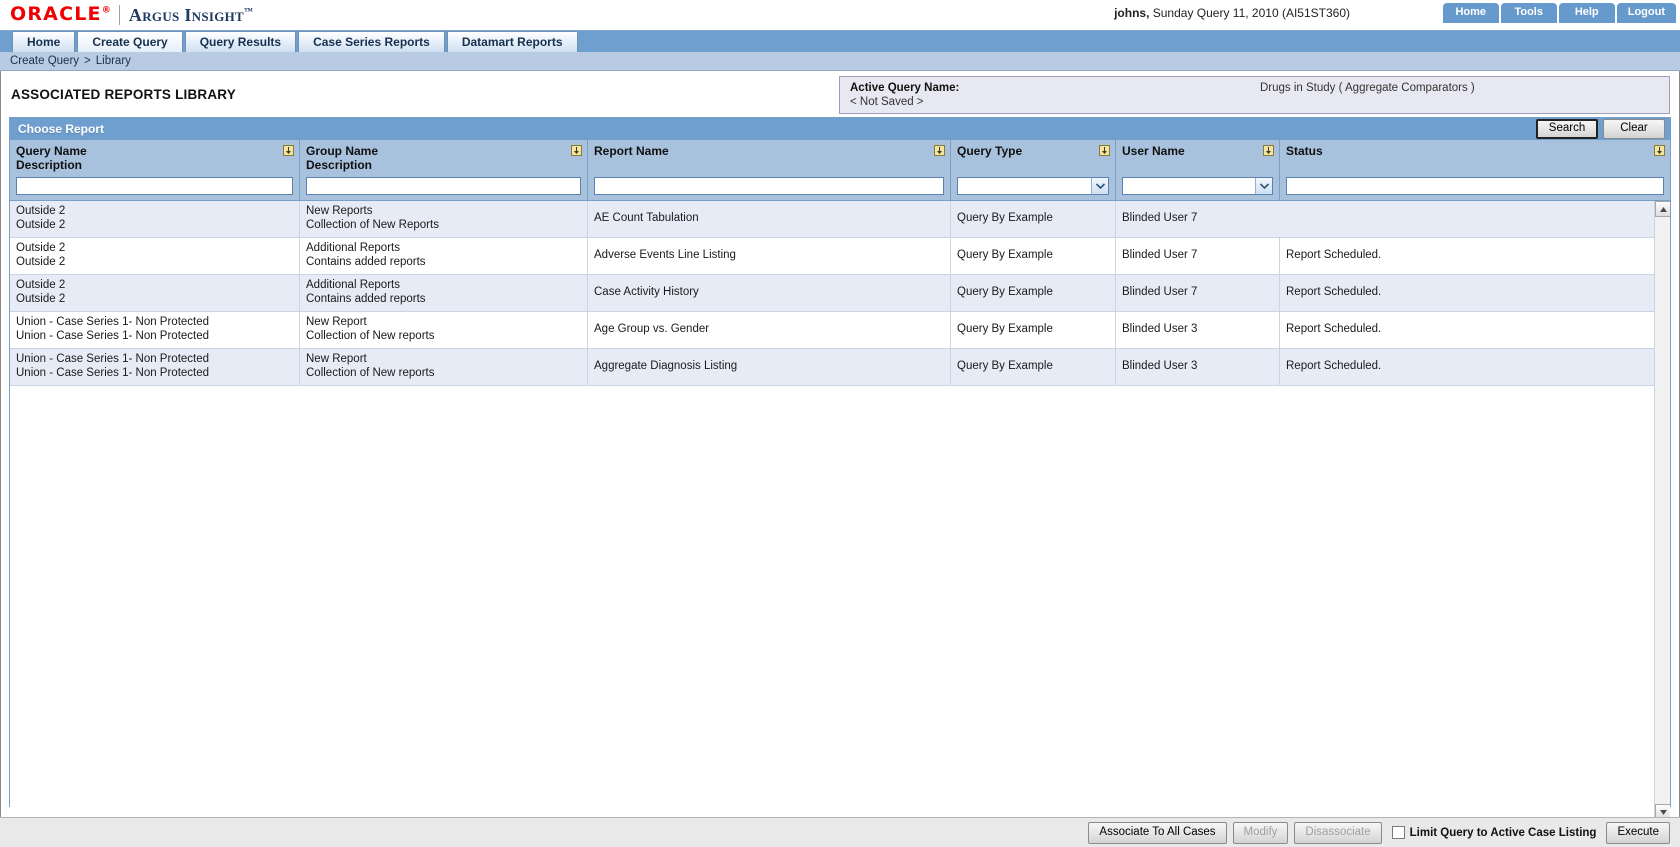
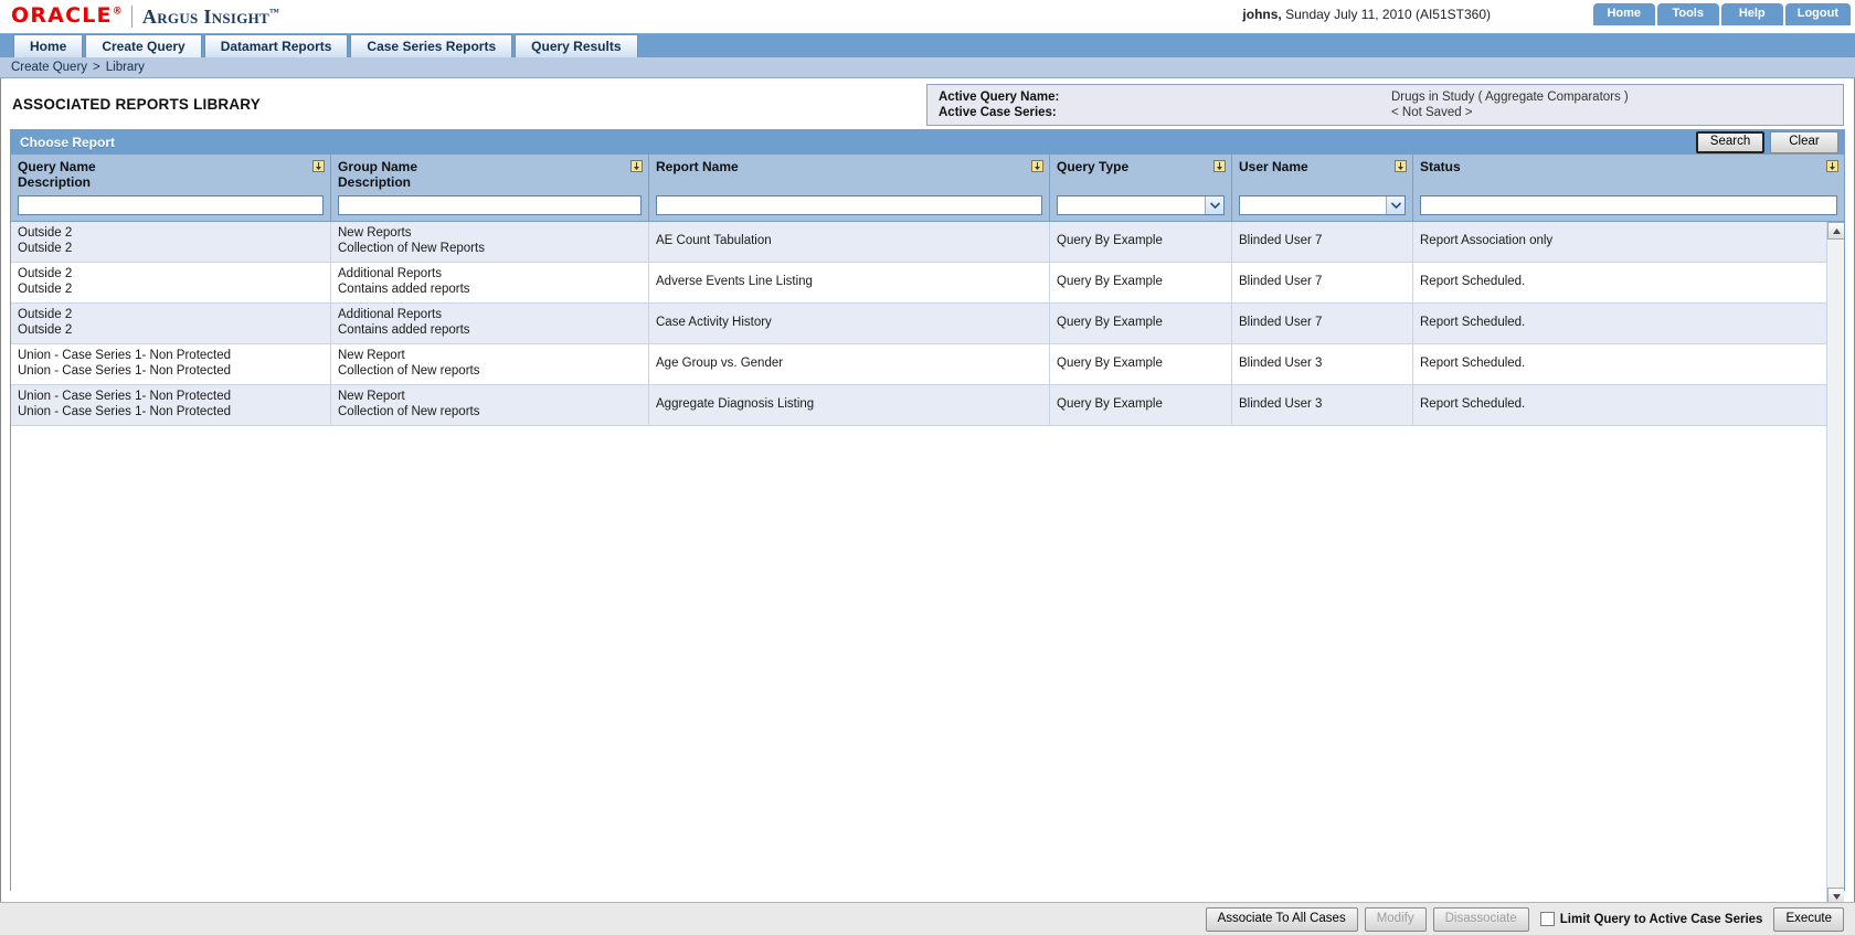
  ORACLE®
  Argus Insight™
- johns, Sunday Query 11, 2010 (AI51ST360)
+ johns, Sunday July 11, 2010 (AI51ST360)
  Home
  Tools
  Help
  Logout
  Home
  Create Query
- Query Results
+ Datamart Reports
  Case Series Reports
- Datamart Reports
+ Query Results
  Create Query
  >
  Library
  ASSOCIATED REPORTS LIBRARY
  Active Query Name:
  Drugs in Study ( Aggregate Comparators )
+ Active Case Series:
  < Not Saved >
  Choose Report
  Search
  Clear
  Query Name
  Description
  Group Name
  Description
  Report Name
  Query Type
  User Name
  Status
  Outside 2
  Outside 2
  New Reports
  Collection of New Reports
  AE Count Tabulation
  Query By Example
  Blinded User 7
+ Report Association only
  Outside 2
  Outside 2
  Additional Reports
  Contains added reports
  Adverse Events Line Listing
  Query By Example
  Blinded User 7
  Report Scheduled.
  Outside 2
  Outside 2
  Additional Reports
  Contains added reports
  Case Activity History
  Query By Example
  Blinded User 7
  Report Scheduled.
  Union - Case Series 1- Non Protected
  Union - Case Series 1- Non Protected
  New Report
  Collection of New reports
  Age Group vs. Gender
  Query By Example
  Blinded User 3
  Report Scheduled.
  Union - Case Series 1- Non Protected
  Union - Case Series 1- Non Protected
  New Report
  Collection of New reports
  Aggregate Diagnosis Listing
  Query By Example
  Blinded User 3
  Report Scheduled.
  Associate To All Cases
  Modify
  Disassociate
- Limit Query to Active Case Listing
+ Limit Query to Active Case Series
  Execute
